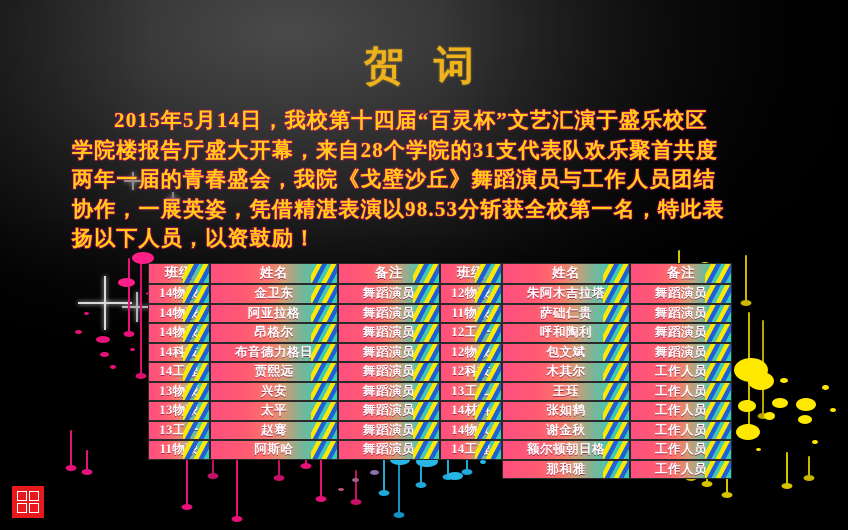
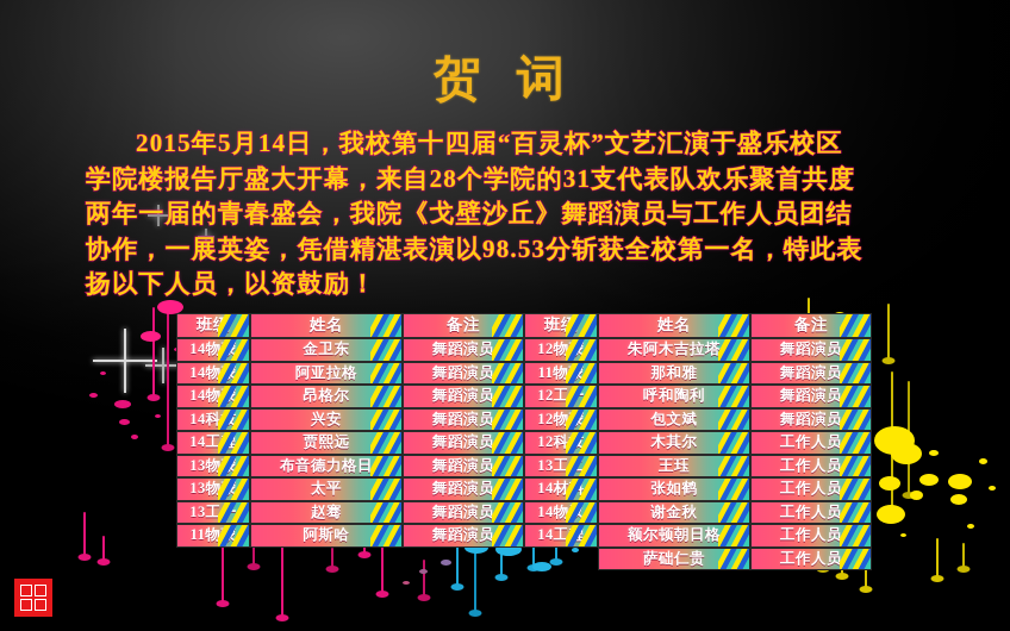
  贺 词
  2015年5月14日，我校第十四届“百灵杯”文艺汇演于盛乐校区
  学院楼报告厅盛大开幕，来自28个学院的31支代表队欢乐聚首共度
  两年一届的青春盛会，我院《戈壁沙丘》舞蹈演员与工作人员团结
  协作，一展英姿，凭借精湛表演以98.53分斩获全校第一名，特此表
  扬以下人员，以资鼓励！
  班级	姓名	备注	班级	姓名	备注
  14物蒙	金卫东	舞蹈演员	12物蒙	朱阿木吉拉塔	舞蹈演员
- 14物蒙	阿亚拉格	舞蹈演员	11物蒙	萨础仁贵	舞蹈演员
+ 14物蒙	阿亚拉格	舞蹈演员	11物蒙	那和雅	舞蹈演员
  14物蒙	昂格尔	舞蹈演员	12工一	呼和陶利	舞蹈演员
- 14科技	布音德力格日	舞蹈演员	12物蒙	包文斌	舞蹈演员
+ 14科技	兴安	舞蹈演员	12物蒙	包文斌	舞蹈演员
  14工程	贾熙远	舞蹈演员	12科技	木其尔	工作人员
- 13物蒙	兴安	舞蹈演员	13工二	王珏	工作人员
+ 13物蒙	布音德力格日	舞蹈演员	13工二	王珏	工作人员
  13物蒙	太平	舞蹈演员	14材料	张如鹤	工作人员
  13工一	赵骞	舞蹈演员	14物汉	谢金秋	工作人员
  11物蒙	阿斯哈	舞蹈演员	14工程	额尔顿朝日格	工作人员
- 				那和雅	工作人员
+ 				萨础仁贵	工作人员
